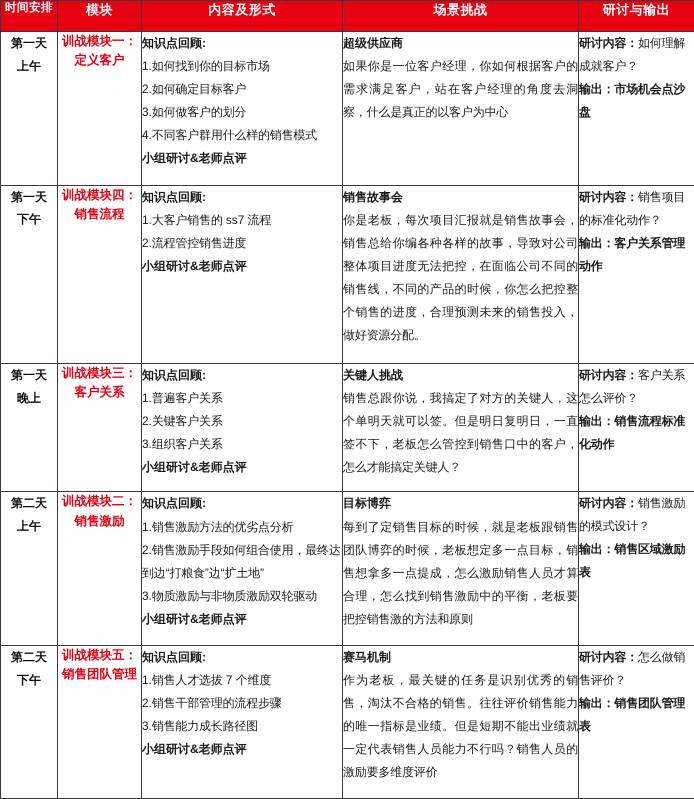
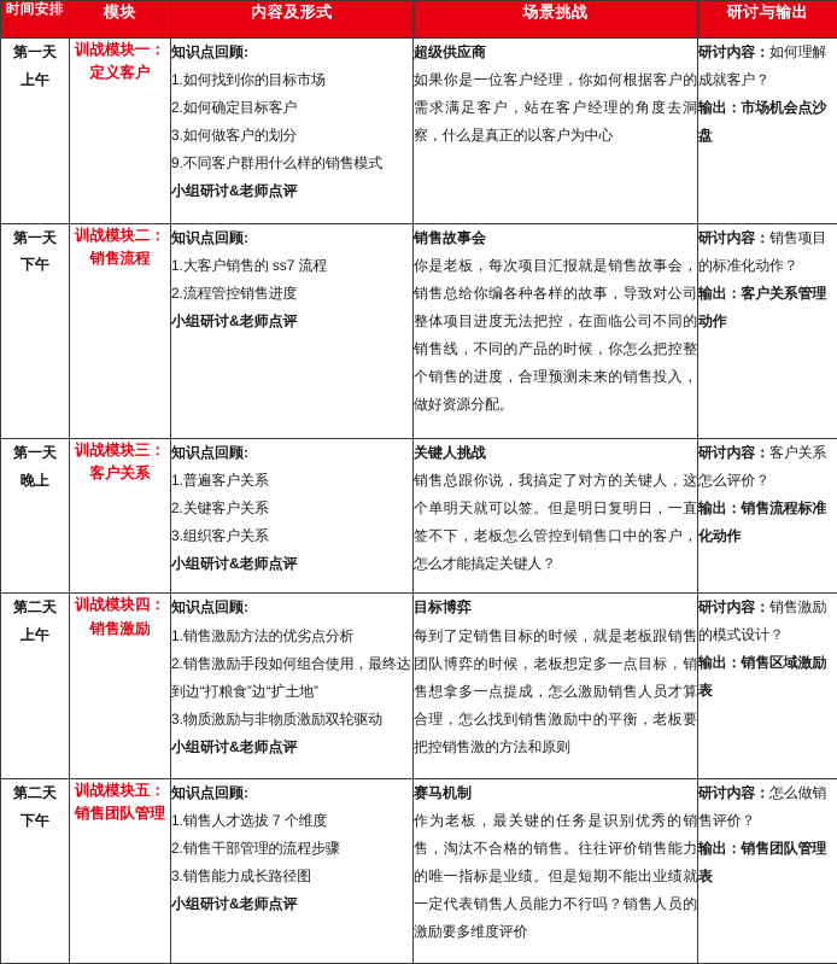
  时间安排	模块	内容及形式	场景挑战	研讨与输出
- 第一天 上午	训战模块一： 定义客户	知识点回顾: 1.如何找到你的目标市场 2.如何确定目标客户 3.如何做客户的划分 4.不同客户群用什么样的销售模式 小组研讨&老师点评	超级供应商 如果你是一位客户经理，你如何根据客户的需求满足客户，站在客户经理的角度去洞察，什么是真正的以客户为中心	研讨内容：如何理解成就客户？ 输出：市场机会点沙盘
+ 第一天 上午	训战模块一： 定义客户	知识点回顾: 1.如何找到你的目标市场 2.如何确定目标客户 3.如何做客户的划分 9.不同客户群用什么样的销售模式 小组研讨&老师点评	超级供应商 如果你是一位客户经理，你如何根据客户的需求满足客户，站在客户经理的角度去洞察，什么是真正的以客户为中心	研讨内容：如何理解成就客户？ 输出：市场机会点沙盘
- 第一天 下午	训战模块四： 销售流程	知识点回顾: 1.大客户销售的 ss7 流程 2.流程管控销售进度 小组研讨&老师点评	销售故事会 你是老板，每次项目汇报就是销售故事会，销售总给你编各种各样的故事，导致对公司整体项目进度无法把控，在面临公司不同的销售线，不同的产品的时候，你怎么把控整个销售的进度，合理预测未来的销售投入，做好资源分配。	研讨内容：销售项目的标准化动作？ 输出：客户关系管理动作
+ 第一天 下午	训战模块二： 销售流程	知识点回顾: 1.大客户销售的 ss7 流程 2.流程管控销售进度 小组研讨&老师点评	销售故事会 你是老板，每次项目汇报就是销售故事会，销售总给你编各种各样的故事，导致对公司整体项目进度无法把控，在面临公司不同的销售线，不同的产品的时候，你怎么把控整个销售的进度，合理预测未来的销售投入，做好资源分配。	研讨内容：销售项目的标准化动作？ 输出：客户关系管理动作
  第一天 晚上	训战模块三： 客户关系	知识点回顾: 1.普遍客户关系 2.关键客户关系 3.组织客户关系 小组研讨&老师点评	关键人挑战 销售总跟你说，我搞定了对方的关键人，这个单明天就可以签。但是明日复明日，一直签不下，老板怎么管控到销售口中的客户，怎么才能搞定关键人？	研讨内容：客户关系怎么评价？ 输出：销售流程标准化动作
- 第二天 上午	训战模块二： 销售激励	知识点回顾: 1.销售激励方法的优劣点分析 2.销售激励手段如何组合使用，最终达到边“打粮食”边“扩土地” 3.物质激励与非物质激励双轮驱动 小组研讨&老师点评	目标博弈 每到了定销售目标的时候，就是老板跟销售团队博弈的时候，老板想定多一点目标，销售想拿多一点提成，怎么激励销售人员才算合理，怎么找到销售激励中的平衡，老板要把控销售激的方法和原则	研讨内容：销售激励的模式设计？ 输出：销售区域激励表
+ 第二天 上午	训战模块四： 销售激励	知识点回顾: 1.销售激励方法的优劣点分析 2.销售激励手段如何组合使用，最终达到边“打粮食”边“扩土地” 3.物质激励与非物质激励双轮驱动 小组研讨&老师点评	目标博弈 每到了定销售目标的时候，就是老板跟销售团队博弈的时候，老板想定多一点目标，销售想拿多一点提成，怎么激励销售人员才算合理，怎么找到销售激励中的平衡，老板要把控销售激的方法和原则	研讨内容：销售激励的模式设计？ 输出：销售区域激励表
  第二天 下午	训战模块五： 销售团队管理	知识点回顾: 1.销售人才选拔 7 个维度 2.销售干部管理的流程步骤 3.销售能力成长路径图 小组研讨&老师点评	赛马机制 作为老板，最关键的任务是识别优秀的销售，淘汰不合格的销售。往往评价销售能力的唯一指标是业绩。但是短期不能出业绩就一定代表销售人员能力不行吗？销售人员的激励要多维度评价	研讨内容：怎么做销售评价？ 输出：销售团队管理表
